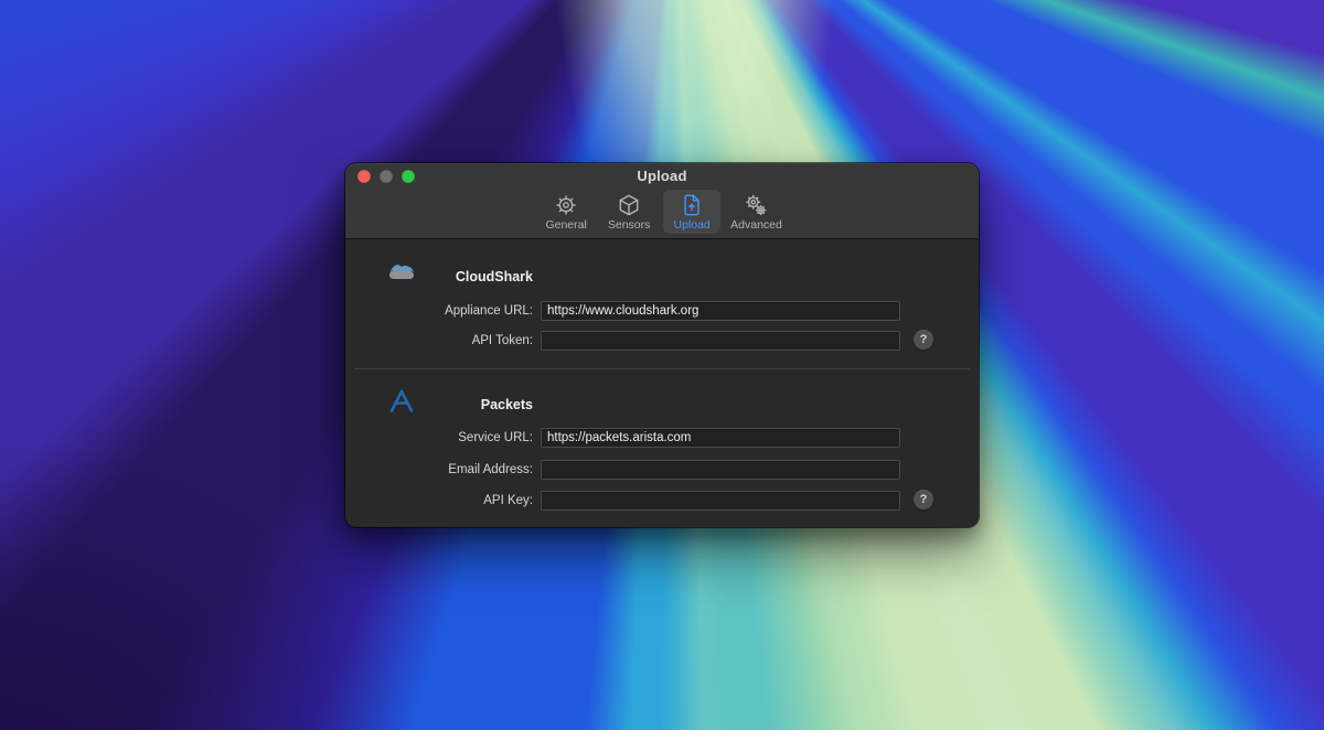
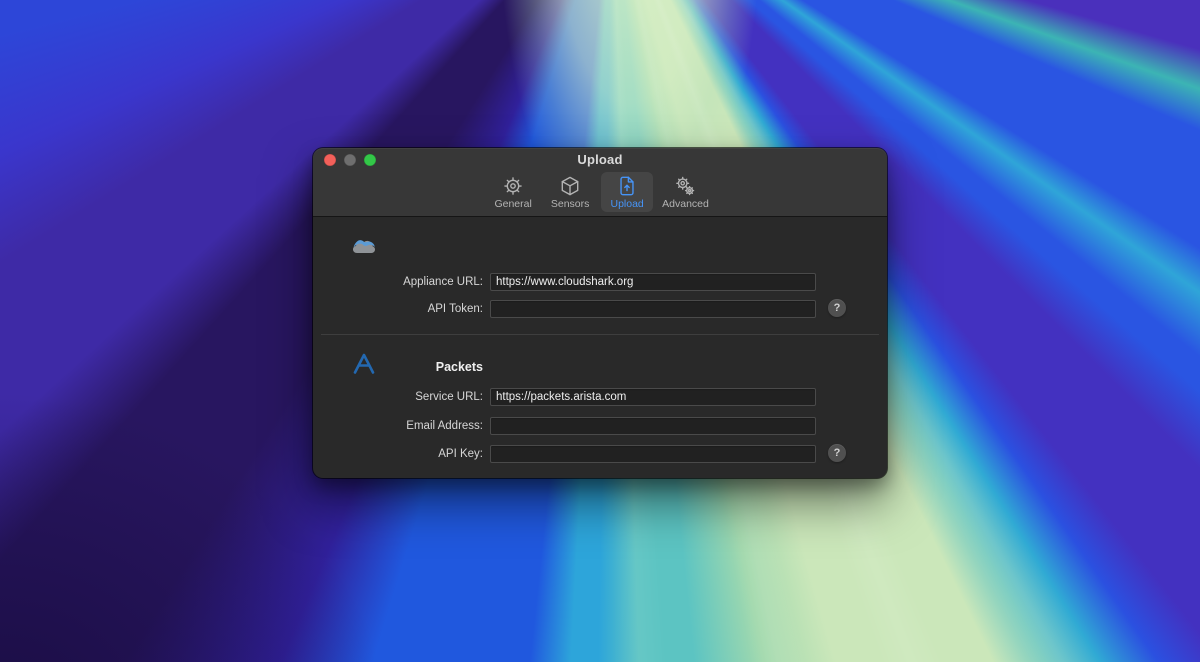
  Upload
  General
  Sensors
  Upload
  Advanced
- CloudShark
  Appliance URL:
  https://www.cloudshark.org
  API Token:
  ?
  Packets
  Service URL:
  https://packets.arista.com
  Email Address:
  API Key:
  ?
